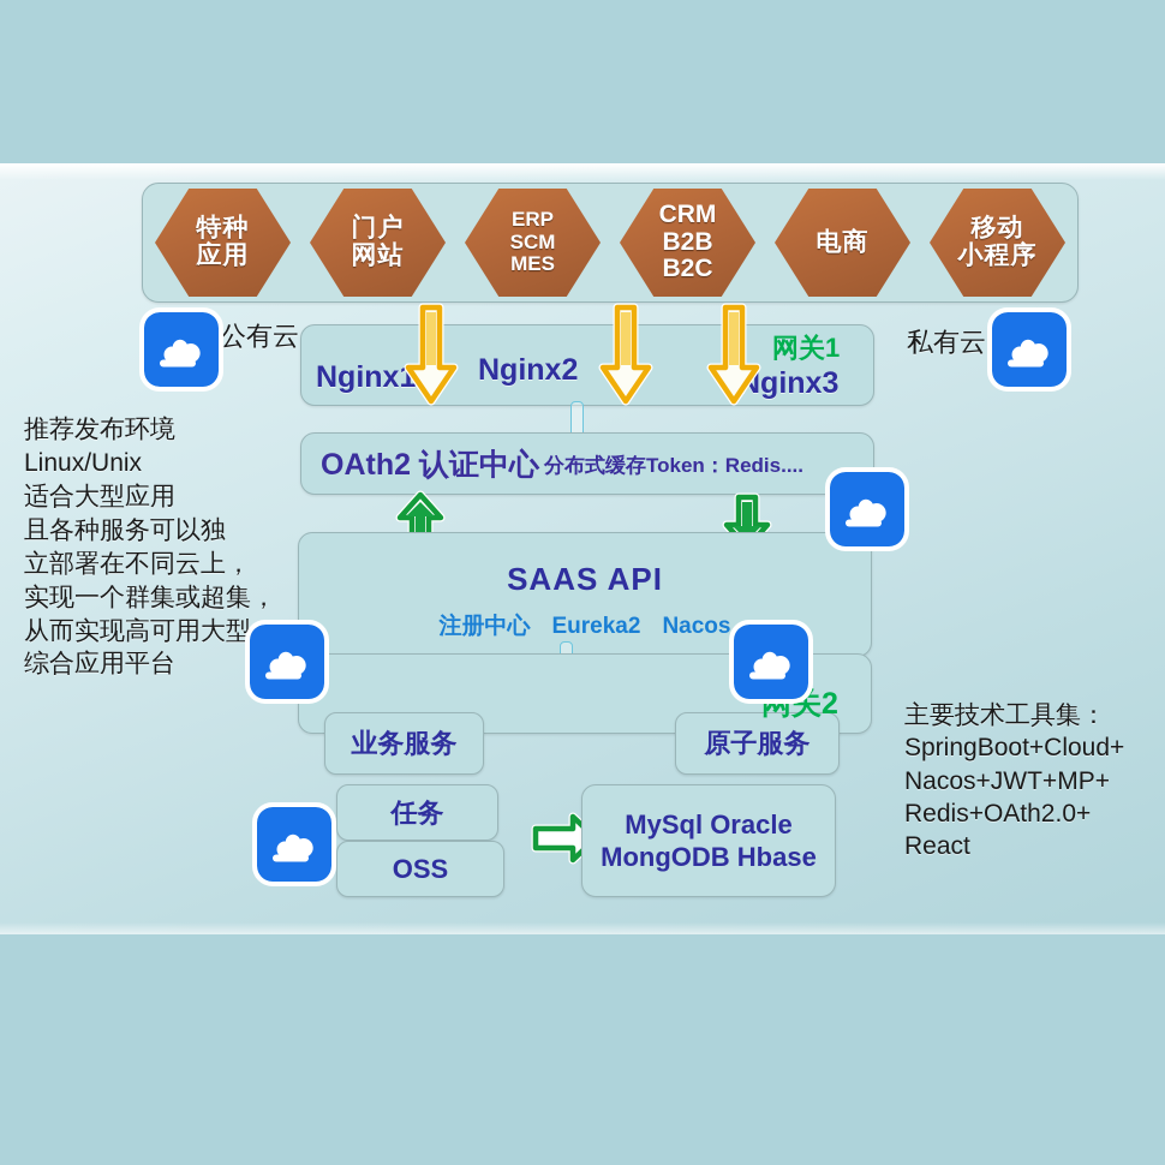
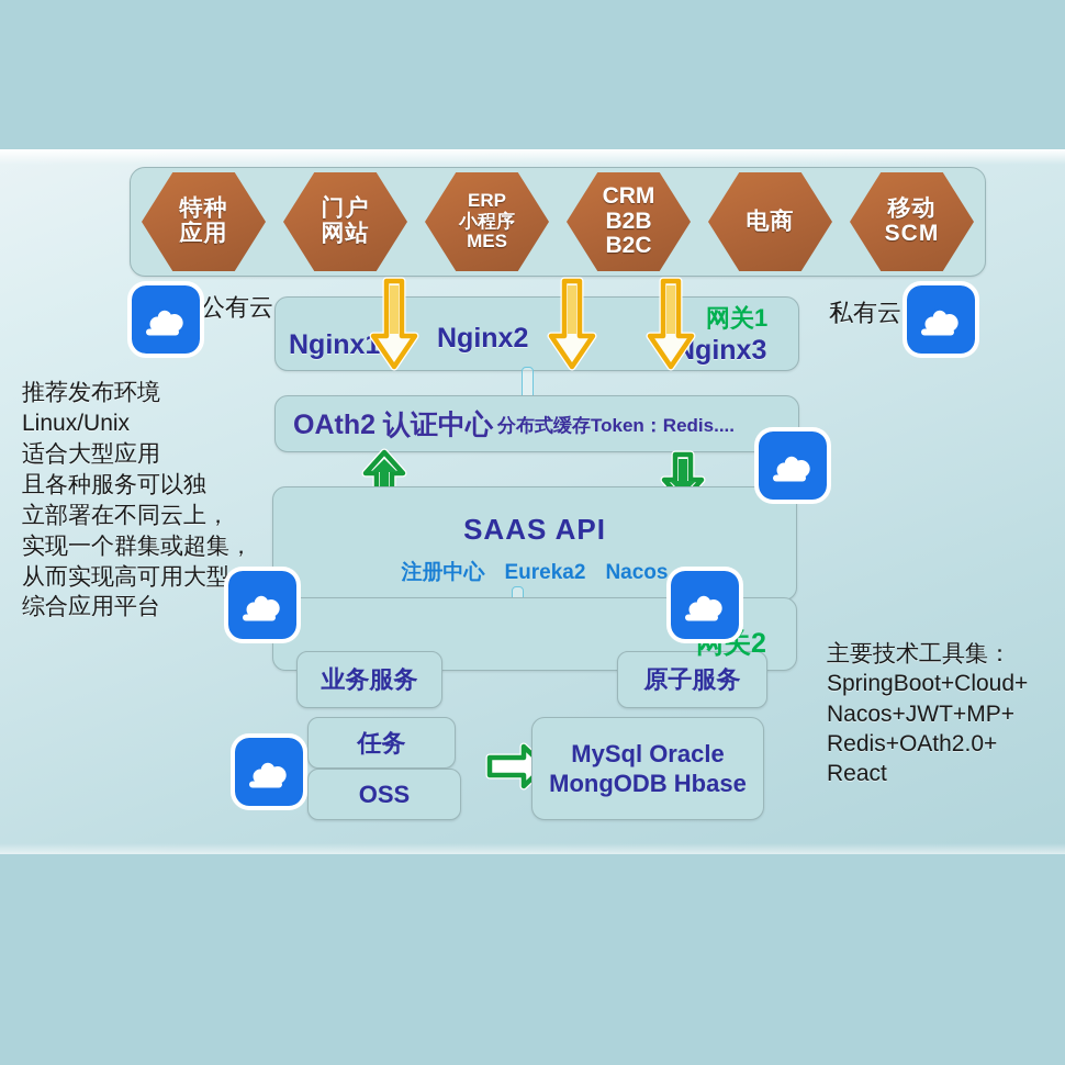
  特种
  应用
  门户
  网站
  ERP
- SCM
+ 小程序
  MES
  CRM
  B2B
  B2C
  电商
  移动
- 小程序
+ SCM
  公有云
  私有云
  Nginx1
  Nginx2
  ginx3
  网关1
  OAth2 认证中心
  分布式缓存Token：Redis....
  SAAS API
  注册中心 Eureka2 Nacos
  业务服务
  原子服务
  网关2
  任务
  OSS
  MySql Oracle MongODB Hbase
  推荐发布环境
  Linux/Unix
  适合大型应用
  且各种服务可以独
  立部署在不同云上，
  实现一个群集或超集，
  从而实现高可用大型
  综合应用平台
  主要技术工具集：
  SpringBoot+Cloud+
  Nacos+JWT+MP+
  Redis+OAth2.0+
  React
